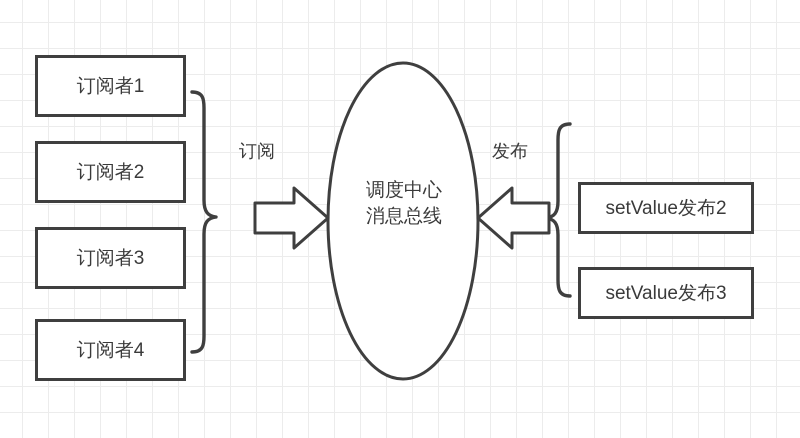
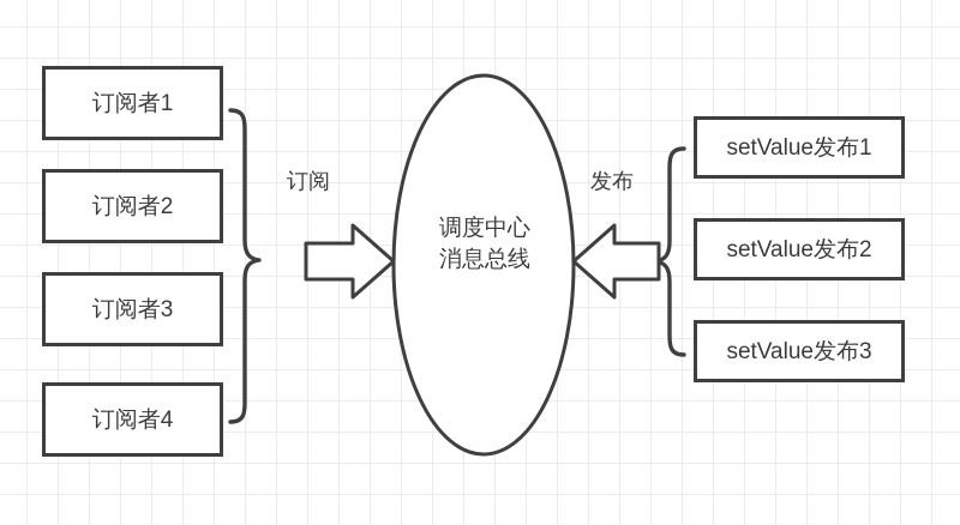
  订阅者1
  订阅者2
  订阅者3
  订阅者4
+ setValue发布1
  setValue发布2
  setValue发布3
  调度中心
  消息总线
  订阅
  发布
